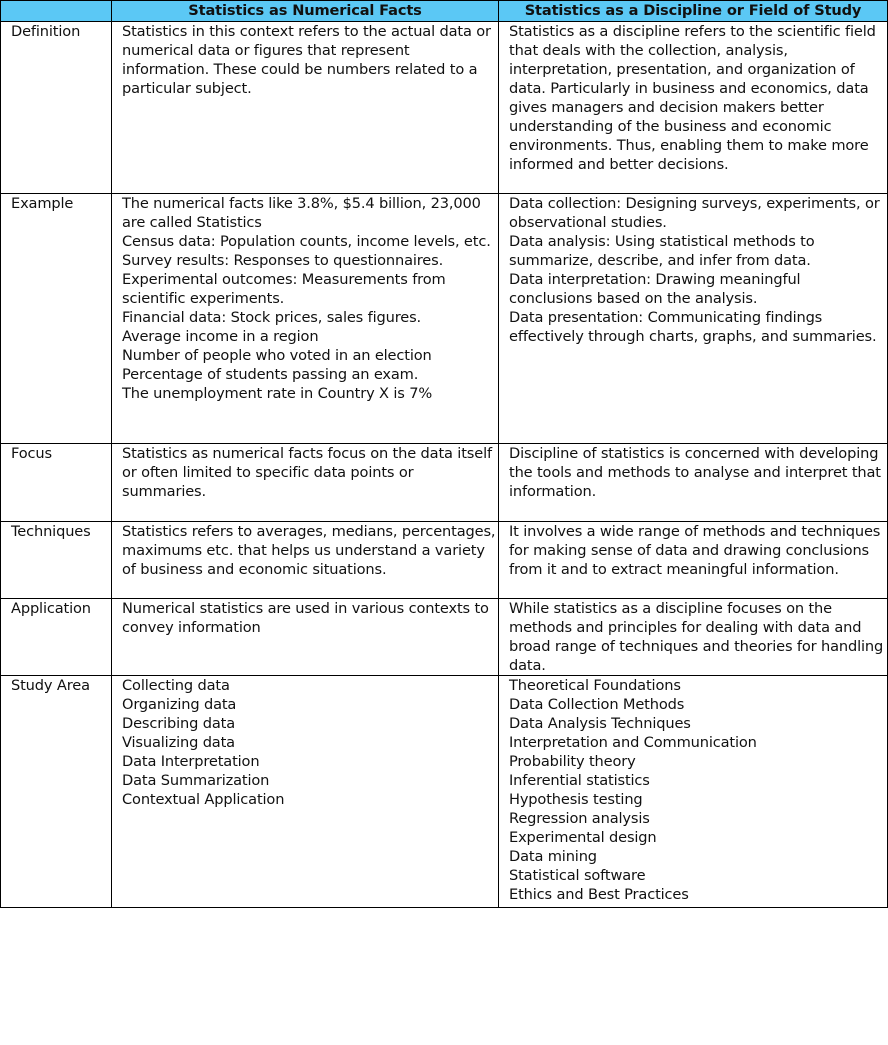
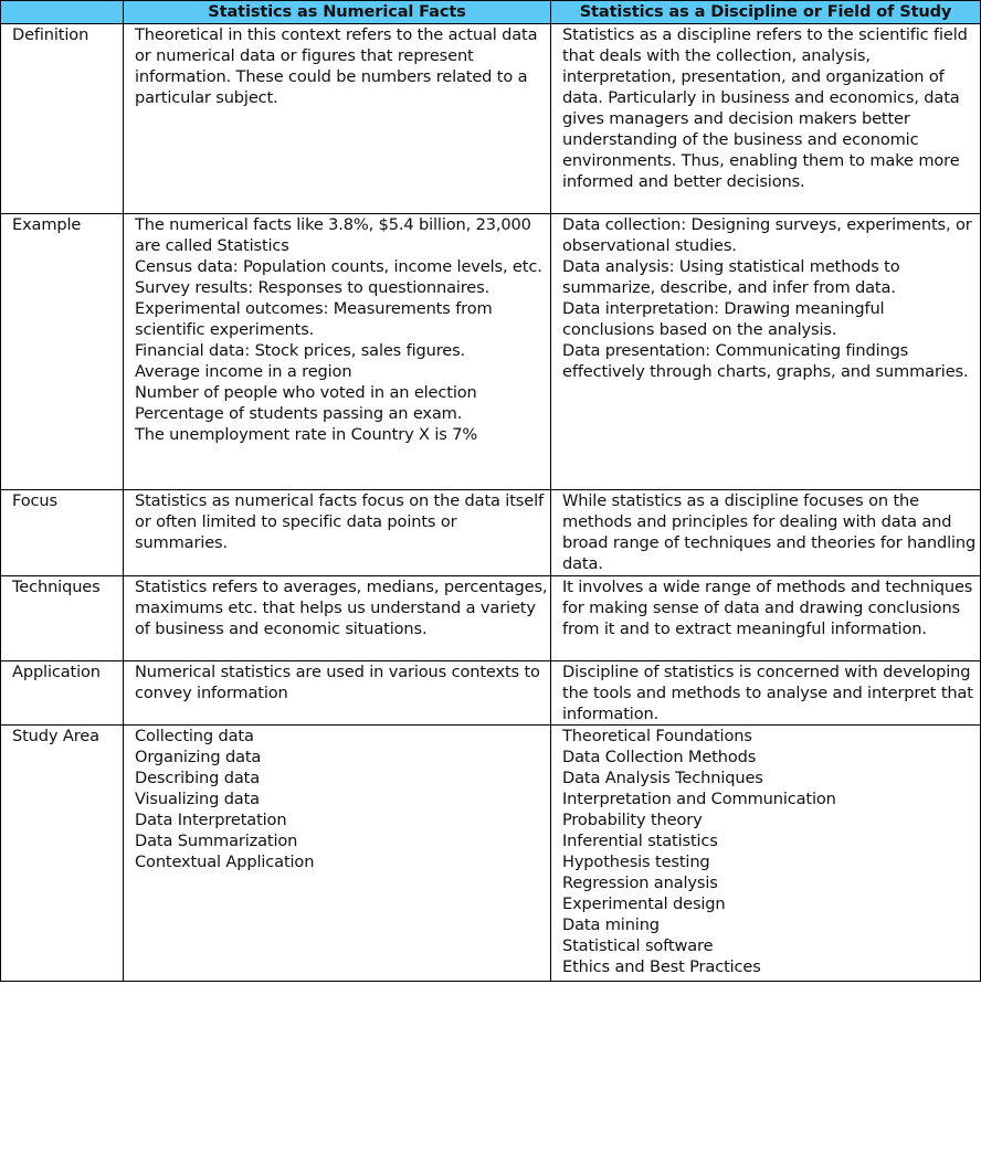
  	Statistics as Numerical Facts	Statistics as a Discipline or Field of Study
- Definition	Statistics in this context refers to the actual data or numerical data or figures that represent information. These could be numbers related to a particular subject.	Statistics as a discipline refers to the scientific field that deals with the collection, analysis, interpretation, presentation, and organization of data. Particularly in business and economics, data gives managers and decision makers better understanding of the business and economic environments. Thus, enabling them to make more informed and better decisions.
+ Definition	Theoretical in this context refers to the actual data or numerical data or figures that represent information. These could be numbers related to a particular subject.	Statistics as a discipline refers to the scientific field that deals with the collection, analysis, interpretation, presentation, and organization of data. Particularly in business and economics, data gives managers and decision makers better understanding of the business and economic environments. Thus, enabling them to make more informed and better decisions.
  Example	The numerical facts like 3.8%, $5.4 billion, 23,000 are called StatisticsCensus data: Population counts, income levels, etc.Survey results: Responses to questionnaires.Experimental outcomes: Measurements from scientific experiments.Financial data: Stock prices, sales figures.Average income in a regionNumber of people who voted in an electionPercentage of students passing an exam.The unemployment rate in Country X is 7%	Data collection: Designing surveys, experiments, or observational studies.Data analysis: Using statistical methods to summarize, describe, and infer from data.Data interpretation: Drawing meaningful conclusions based on the analysis.Data presentation: Communicating findings effectively through charts, graphs, and summaries.
- Focus	Statistics as numerical facts focus on the data itself or often limited to specific data points or summaries.	Discipline of statistics is concerned with developing the tools and methods to analyse and interpret that information.
+ Focus	Statistics as numerical facts focus on the data itself or often limited to specific data points or summaries.	While statistics as a discipline focuses on the methods and principles for dealing with data and broad range of techniques and theories for handling data.
  Techniques	Statistics refers to averages, medians, percentages, maximums etc. that helps us understand a variety of business and economic situations.	It involves a wide range of methods and techniques for making sense of data and drawing conclusions from it and to extract meaningful information.
- Application	Numerical statistics are used in various contexts to convey information	While statistics as a discipline focuses on the methods and principles for dealing with data and broad range of techniques and theories for handling data.
+ Application	Numerical statistics are used in various contexts to convey information	Discipline of statistics is concerned with developing the tools and methods to analyse and interpret that information.
  Study Area	Collecting dataOrganizing dataDescribing dataVisualizing dataData InterpretationData SummarizationContextual Application	Theoretical FoundationsData Collection MethodsData Analysis TechniquesInterpretation and CommunicationProbability theoryInferential statisticsHypothesis testingRegression analysisExperimental designData miningStatistical softwareEthics and Best Practices
